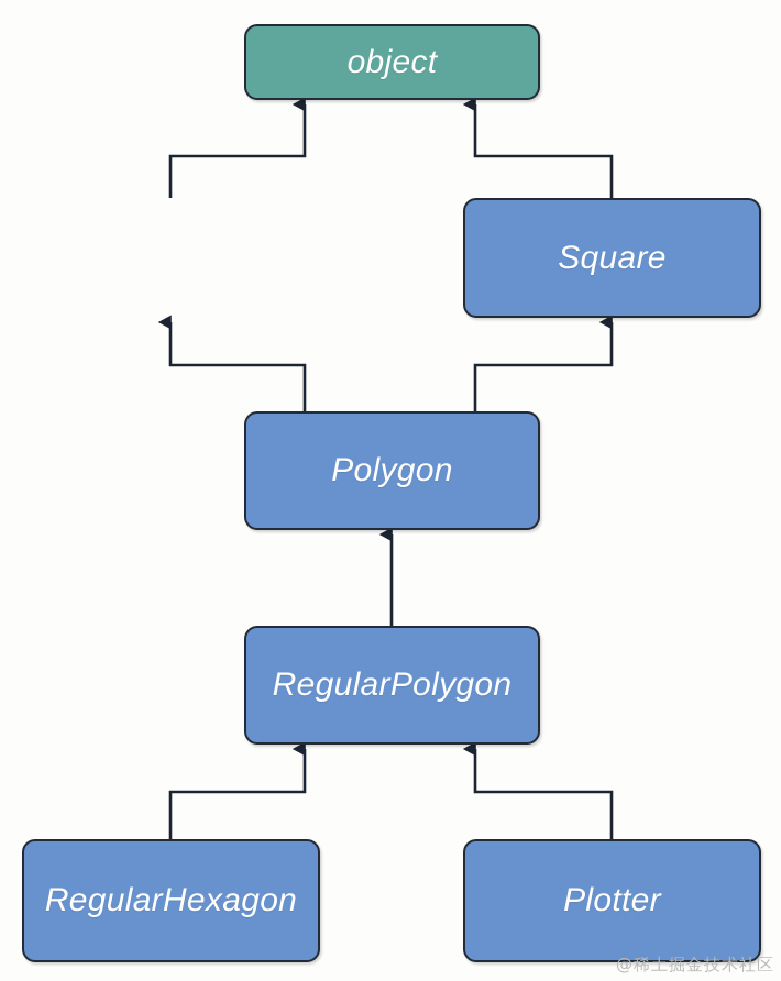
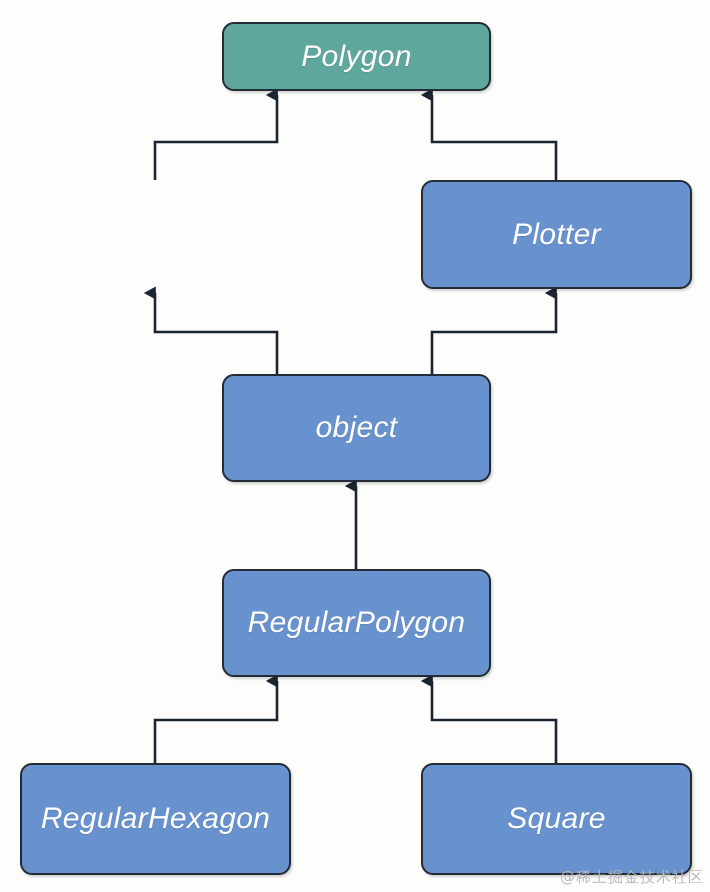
- object
+ Polygon
- Square
+ Plotter
- Polygon
+ object
  RegularPolygon
  RegularHexagon
- Plotter
+ Square
  @稀土掘金技术社区
